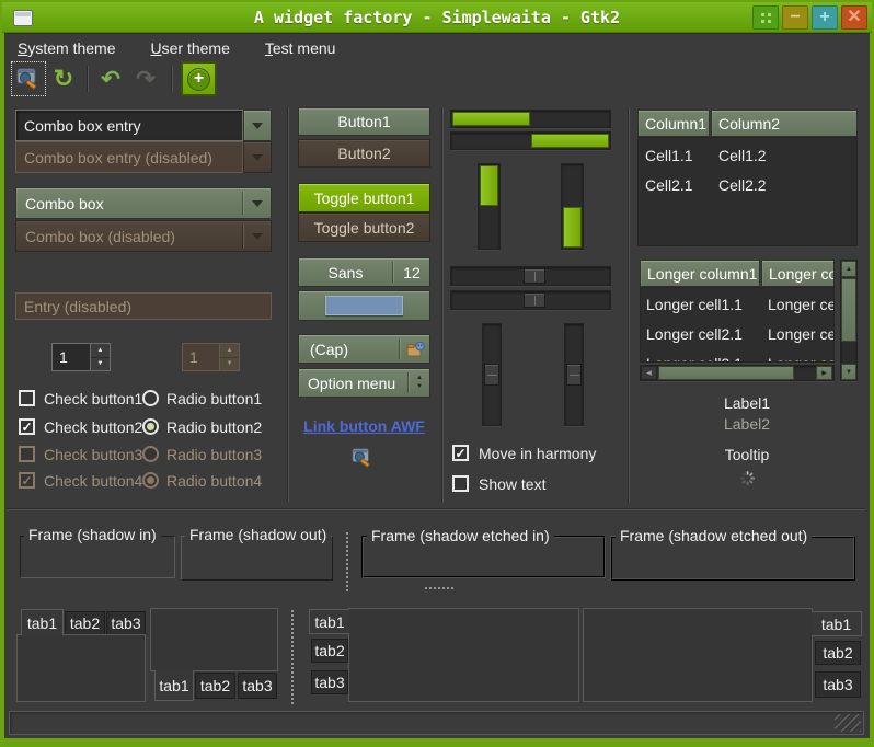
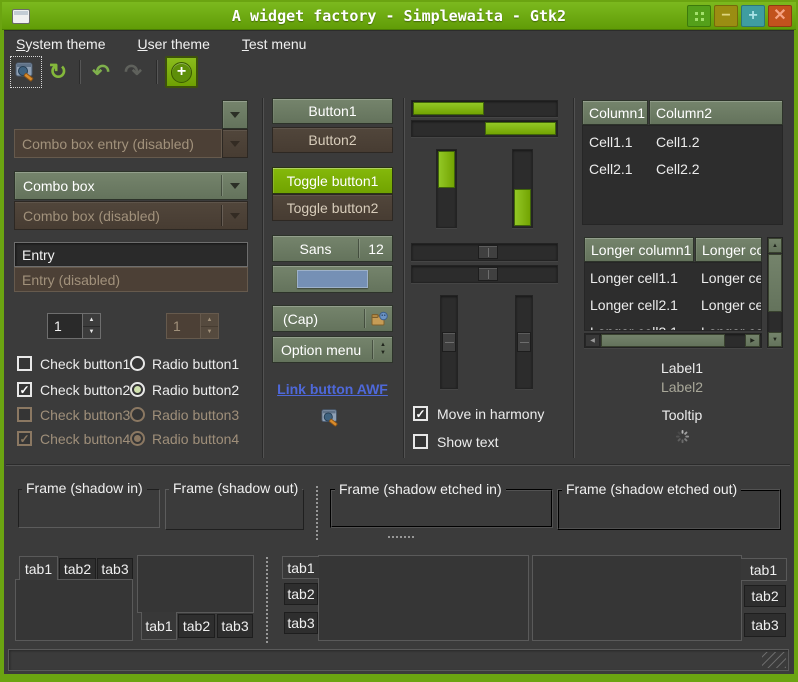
  A widget factory - Simplewaita - Gtk2
  −
  +
  ✕
  System theme
  User theme
  Test menu
  ↻
  ↶
  ↷
  +
- Combo box entry
  Combo box entry (disabled)
  Combo box
  Combo box (disabled)
+ Entry
  Entry (disabled)
  1
  1
  Check button1
  Radio button1
  ✓
  Check button2
  Radio button2
  Check button3
  Radio button3
  ✓
  Check button4
  Radio button4
  Button1
  Button2
  Toggle button1
  Toggle button2
  Sans
  12
  (Cap)
  Option menu
  Link button AWF
  ✓
  Move in harmony
  Show text
  Column1
  Column2
  Cell1.1
  Cell1.2
  Cell2.1
  Cell2.2
  Longer column1
  Longer cell1.1
  Longer cell2.1
  Label1
  Label2
  Tooltip
  Frame (shadow in)
  Frame (shadow out)
  Frame (shadow etched in)
  Frame (shadow etched out)
  tab1
  tab2
  tab3
  tab1
  tab2
  tab3
  tab1
  tab2
  tab3
  tab1
  tab2
  tab3
